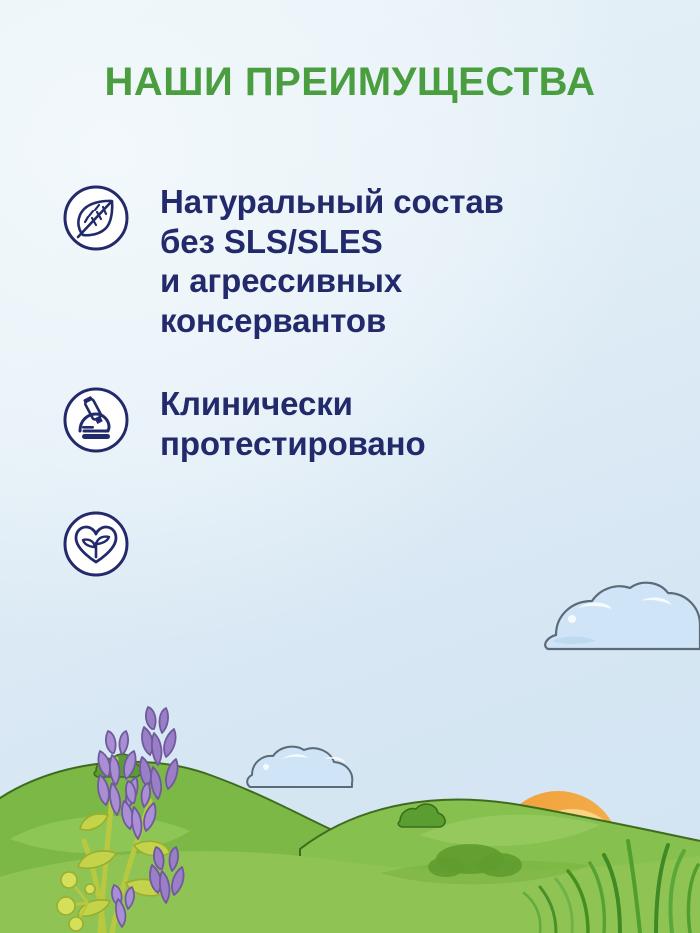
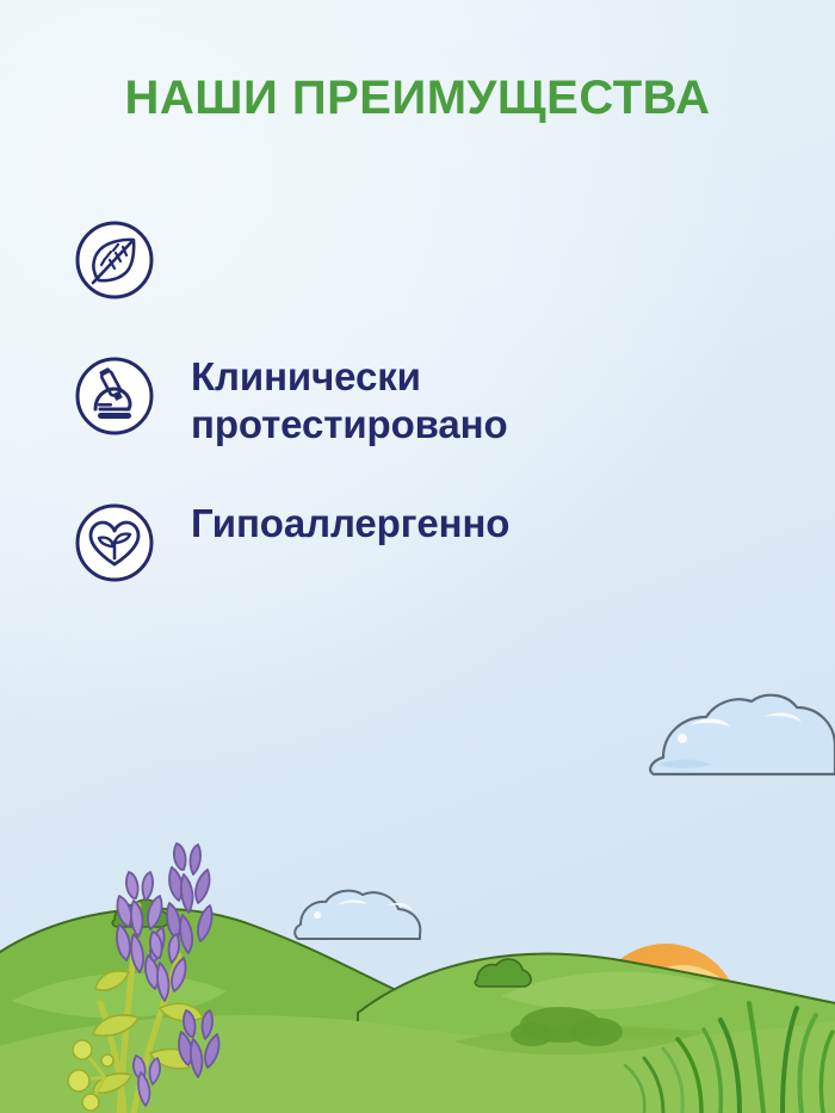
  НАШИ ПРЕИМУЩЕСТВА
- Натуральный состав
- без SLS/SLES
- и агрессивных
- консервантов
  Клинически
  протестировано
+ Гипоаллергенно
